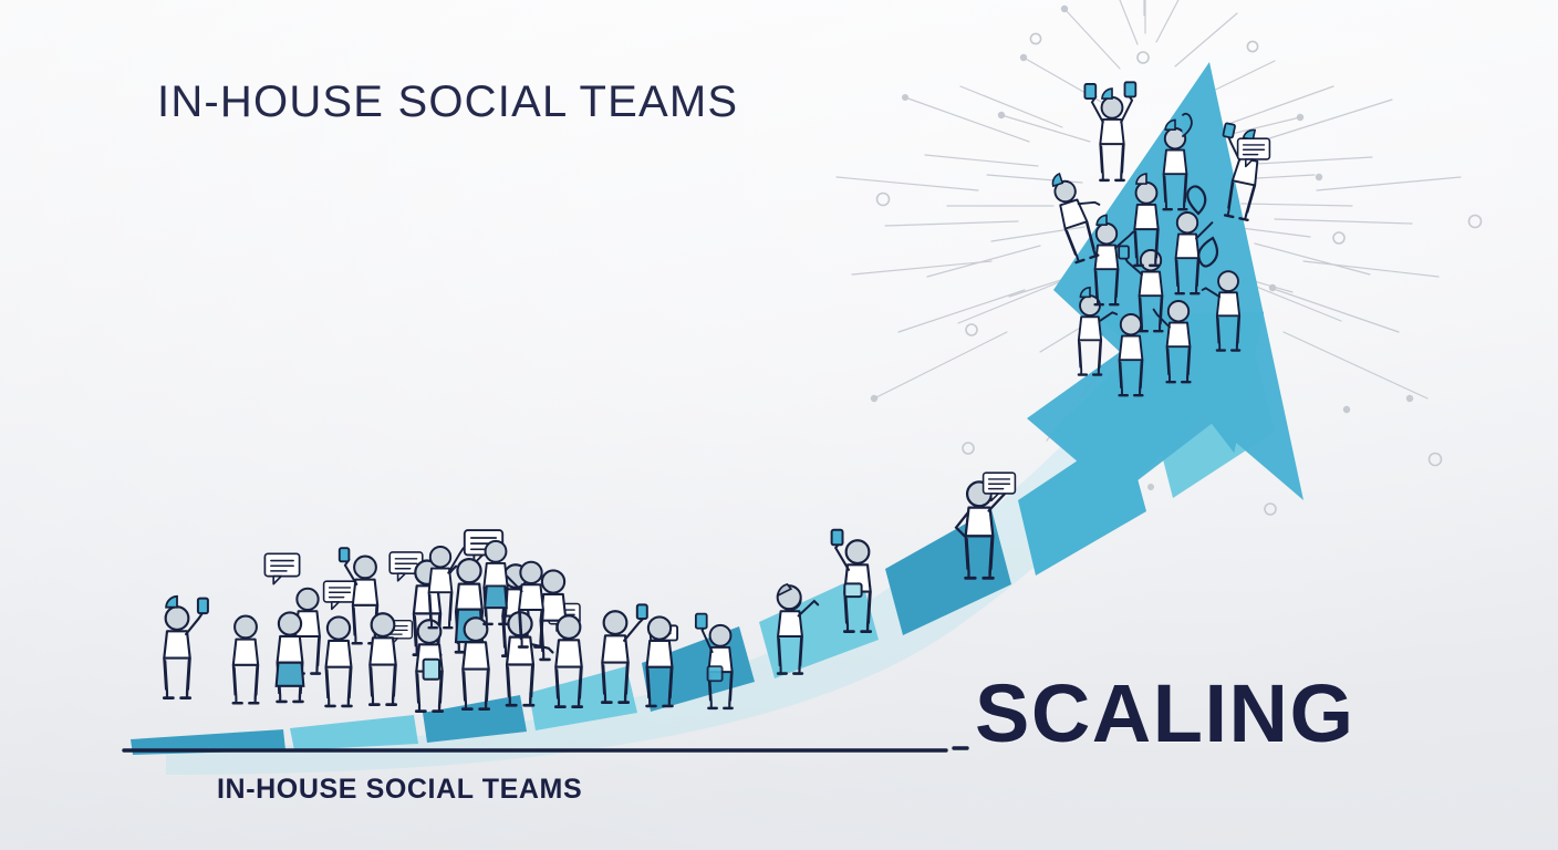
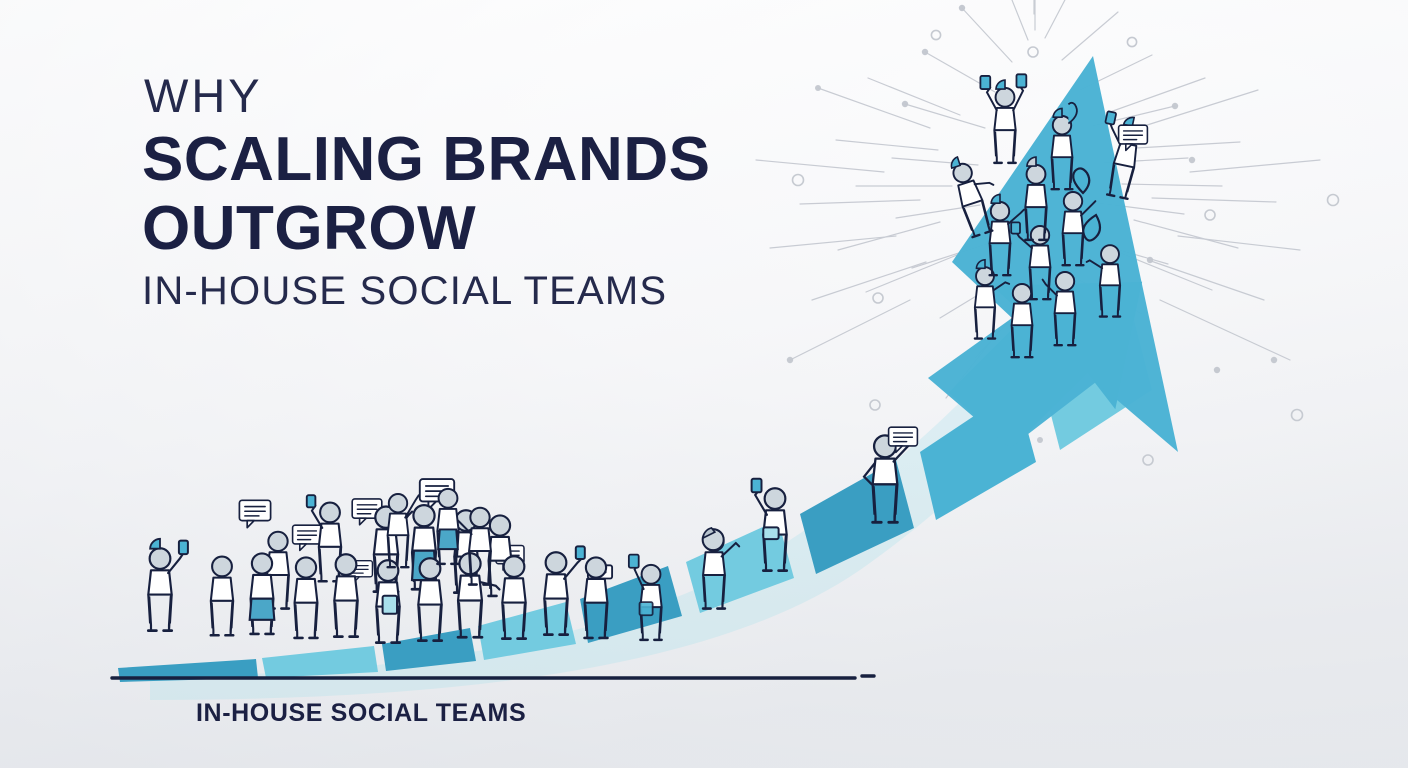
+ WHY
+ SCALING BRANDS
+ OUTGROW
  IN-HOUSE SOCIAL TEAMS
- SCALING
  IN-HOUSE SOCIAL TEAMS
